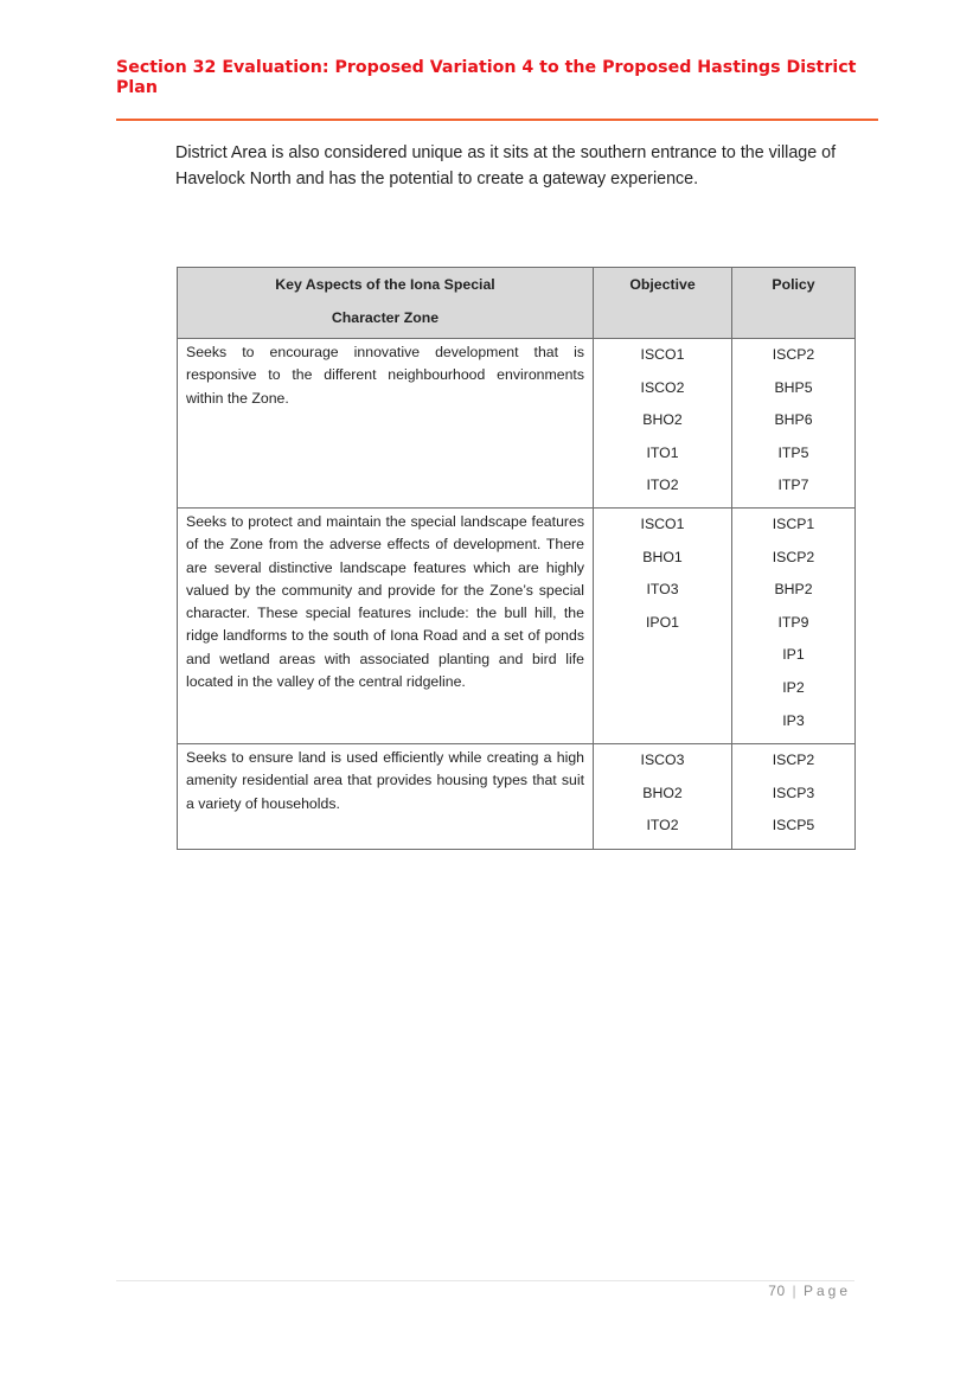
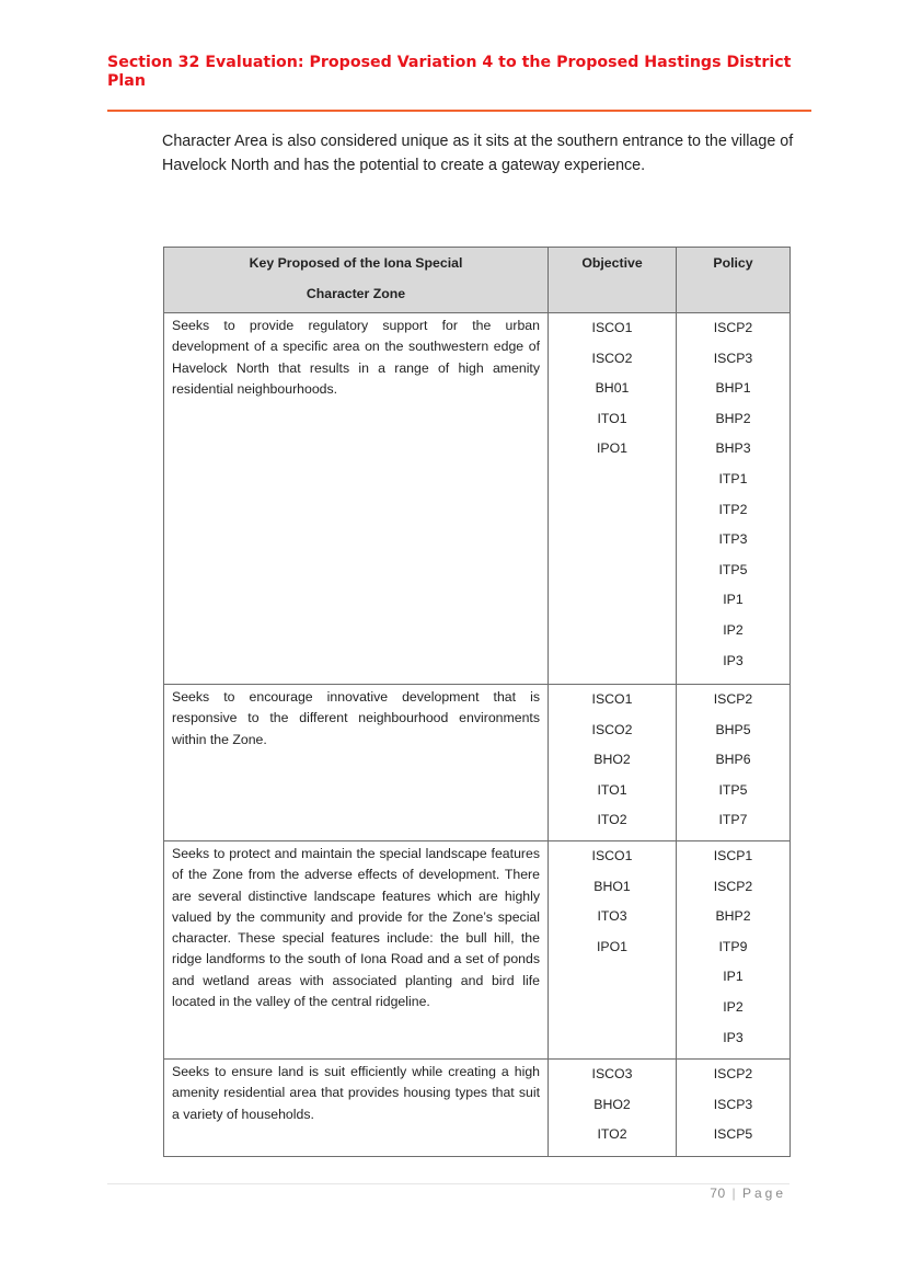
  Section 32 Evaluation: Proposed Variation 4 to the Proposed Hastings District Plan
- District Area is also considered unique as it sits at the southern entrance to the village of Havelock North and has the potential to create a gateway experience.
+ Character Area is also considered unique as it sits at the southern entrance to the village of Havelock North and has the potential to create a gateway experience.
- Key Aspects of the Iona Special Character Zone	Objective	Policy
+ Key Proposed of the Iona Special Character Zone	Objective	Policy
+ Seeks to provide regulatory support for the urban development of a specific area on the southwestern edge of Havelock North that results in a range of high amenity residential neighbourhoods.	ISCO1ISCO2BH01ITO1IPO1	ISCP2ISCP3BHP1BHP2BHP3ITP1ITP2ITP3ITP5IP1IP2IP3
  Seeks to encourage innovative development that is responsive to the different neighbourhood environments within the Zone.	ISCO1ISCO2BHO2ITO1ITO2	ISCP2BHP5BHP6ITP5ITP7
  Seeks to protect and maintain the special landscape features of the Zone from the adverse effects of development. There are several distinctive landscape features which are highly valued by the community and provide for the Zone’s special character. These special features include: the bull hill, the ridge landforms to the south of Iona Road and a set of ponds and wetland areas with associated planting and bird life located in the valley of the central ridgeline.	ISCO1BHO1ITO3IPO1	ISCP1ISCP2BHP2ITP9IP1IP2IP3
- Seeks to ensure land is used efficiently while creating a high amenity residential area that provides housing types that suit a variety of households.	ISCO3BHO2ITO2	ISCP2ISCP3ISCP5
+ Seeks to ensure land is suit efficiently while creating a high amenity residential area that provides housing types that suit a variety of households.	ISCO3BHO2ITO2	ISCP2ISCP3ISCP5
  70 | Page
